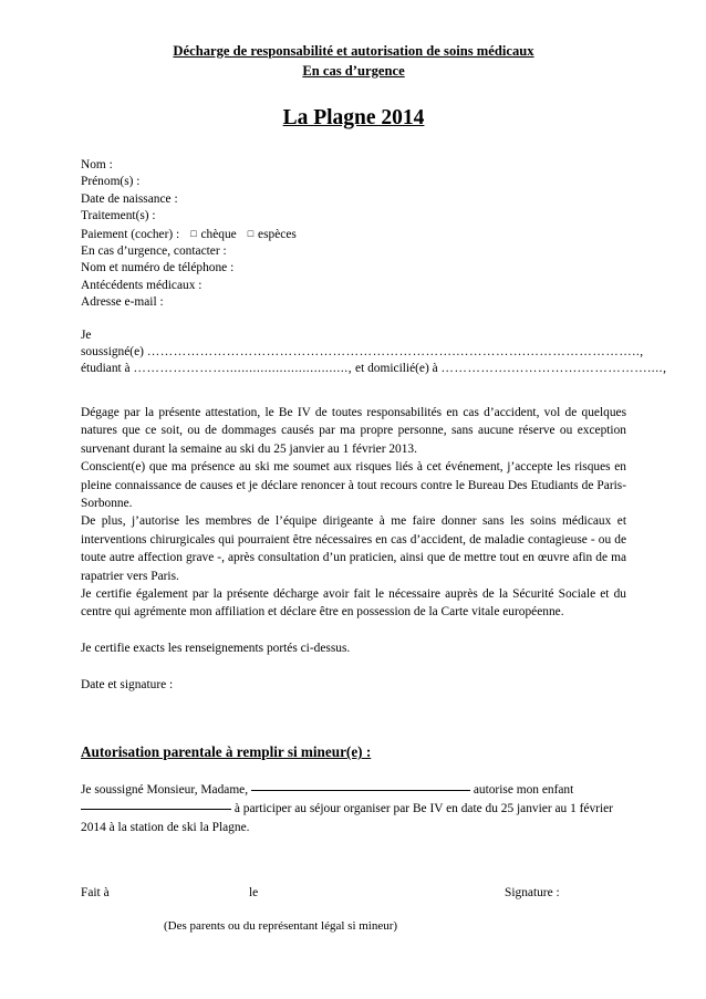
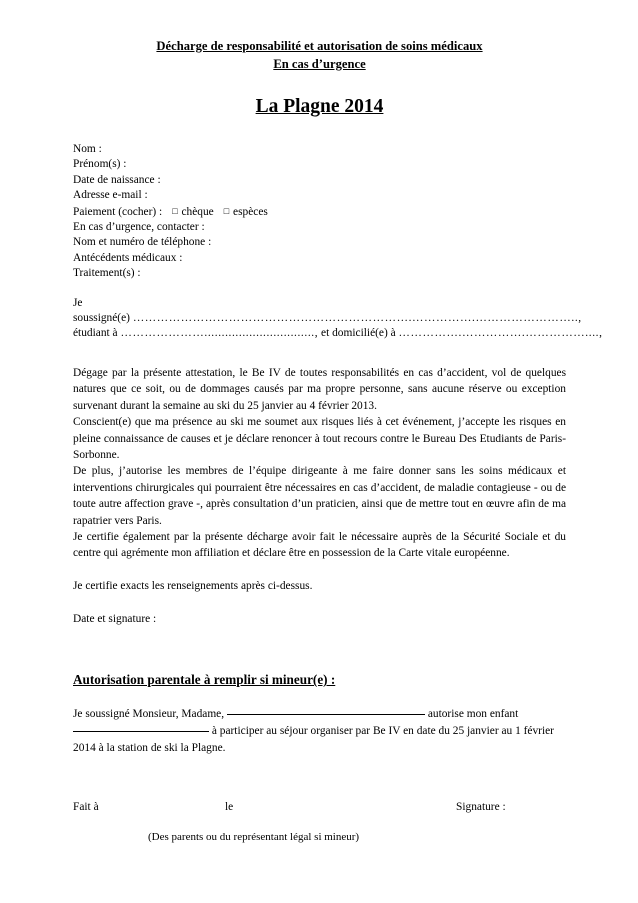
  Décharge de responsabilité et autorisation de soins médicaux
  En cas d’urgence
  La Plagne 2014
  Nom :
  Prénom(s) :
  Date de naissance :
- Traitement(s) :
+ Adresse e-mail :
  Paiement (cocher) : □ chèque □ espèces
  En cas d’urgence, contacter :
  Nom et numéro de téléphone :
  Antécédents médicaux :
- Adresse e-mail :
+ Traitement(s) :
  Je
  soussigné(e) …………………………………………………………….…………….……………………..,
  étudiant à …………………................................, et domicilié(e) à …………….…………….……………....,
- Dégage par la présente attestation, le Be IV de toutes responsabilités en cas d’accident, vol de quelques natures que ce soit, ou de dommages causés par ma propre personne, sans aucune réserve ou exception survenant durant la semaine au ski du 25 janvier au 1 février 2013.
+ Dégage par la présente attestation, le Be IV de toutes responsabilités en cas d’accident, vol de quelques natures que ce soit, ou de dommages causés par ma propre personne, sans aucune réserve ou exception survenant durant la semaine au ski du 25 janvier au 4 février 2013.
  Conscient(e) que ma présence au ski me soumet aux risques liés à cet événement, j’accepte les risques en pleine connaissance de causes et je déclare renoncer à tout recours contre le Bureau Des Etudiants de Paris-Sorbonne.
  De plus, j’autorise les membres de l’équipe dirigeante à me faire donner sans les soins médicaux et interventions chirurgicales qui pourraient être nécessaires en cas d’accident, de maladie contagieuse - ou de toute autre affection grave -, après consultation d’un praticien, ainsi que de mettre tout en œuvre afin de ma rapatrier vers Paris.
  Je certifie également par la présente décharge avoir fait le nécessaire auprès de la Sécurité Sociale et du centre qui agrémente mon affiliation et déclare être en possession de la Carte vitale européenne.
- Je certifie exacts les renseignements portés ci-dessus.
+ Je certifie exacts les renseignements après ci-dessus.
  Date et signature :
  Autorisation parentale à remplir si mineur(e) :
  Je soussigné Monsieur, Madame, autorise mon enfant à participer au séjour organiser par Be IV en date du 25 janvier au 1 février 2014 à la station de ski la Plagne.
  Fait à
  le
  Signature :
  (Des parents ou du représentant légal si mineur)
